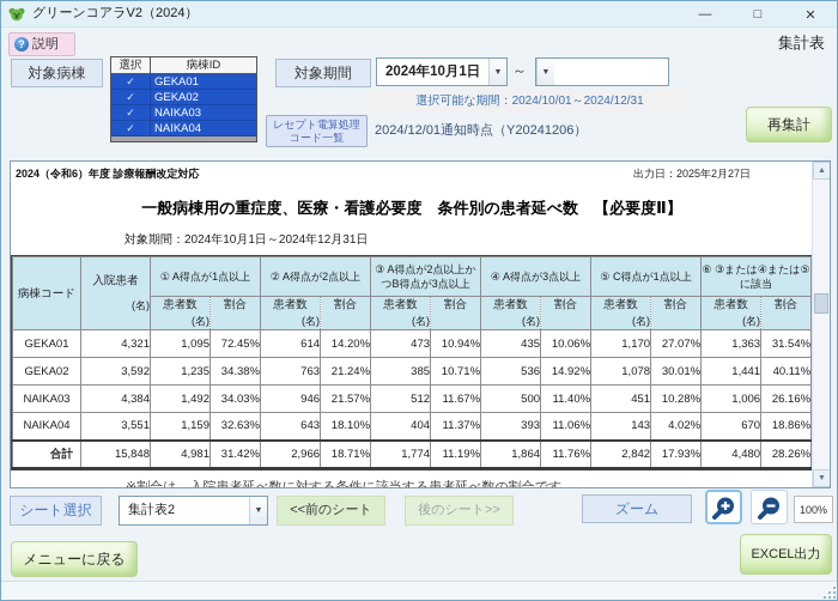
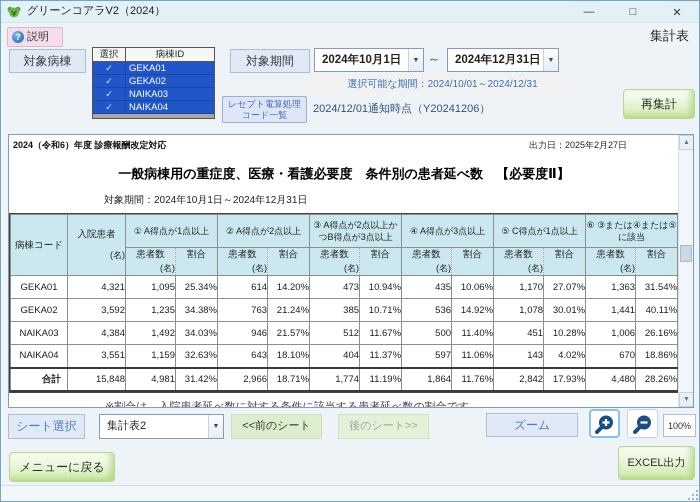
  グリーンコアラV2（2024）
  —
  □
  ✕
  ?
  説明
  集計表
  対象病棟
  選択
  病棟ID
  ✓
  GEKA01
  ✓
  GEKA02
  ✓
  NAIKA03
  ✓
  NAIKA04
  対象期間
  2024年10月1日
  ～
+ 2024年12月31日
  選択可能な期間：2024/10/01～2024/12/31
  レセプト電算処理
  コード一覧
  2024/12/01通知時点（Y20241206）
  再集計
  2024（令和6）年度 診療報酬改定対応
  出力日：2025年2月27日
  一般病棟用の重症度、医療・看護必要度 条件別の患者延べ数 【必要度Ⅱ】
  対象期間：2024年10月1日～2024年12月31日
  病棟コード	入院患者 (名)	① A得点が1点以上	② A得点が2点以上	③ A得点が2点以上かつB得点が3点以上	④ A得点が3点以上	⑤ C得点が1点以上	⑥ ③または④または⑤に該当
  患者数(名)	割合	患者数(名)	割合	患者数(名)	割合	患者数(名)	割合	患者数(名)	割合	患者数(名)	割合
- GEKA01	4,321	1,095	72.45%	614	14.20%	473	10.94%	435	10.06%	1,170	27.07%	1,363	31.54%
+ GEKA01	4,321	1,095	25.34%	614	14.20%	473	10.94%	435	10.06%	1,170	27.07%	1,363	31.54%
  GEKA02	3,592	1,235	34.38%	763	21.24%	385	10.71%	536	14.92%	1,078	30.01%	1,441	40.11%
  NAIKA03	4,384	1,492	34.03%	946	21.57%	512	11.67%	500	11.40%	451	10.28%	1,006	26.16%
- NAIKA04	3,551	1,159	32.63%	643	18.10%	404	11.37%	393	11.06%	143	4.02%	670	18.86%
+ NAIKA04	3,551	1,159	32.63%	643	18.10%	404	11.37%	597	11.06%	143	4.02%	670	18.86%
  合計	15,848	4,981	31.42%	2,966	18.71%	1,774	11.19%	1,864	11.76%	2,842	17.93%	4,480	28.26%
  シート選択
  集計表2
  <<前のシート
  後のシート>>
  ズーム
  100%
  メニューに戻る
  EXCEL出力
